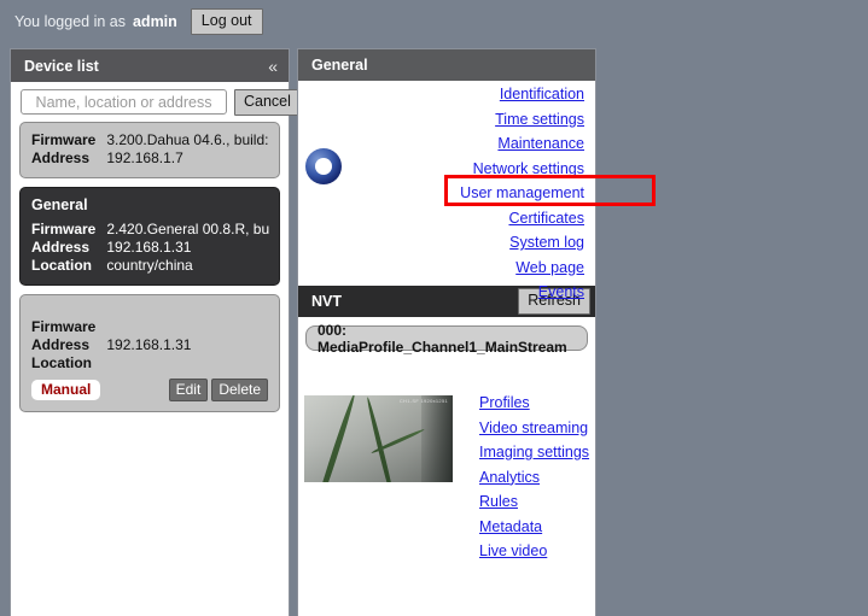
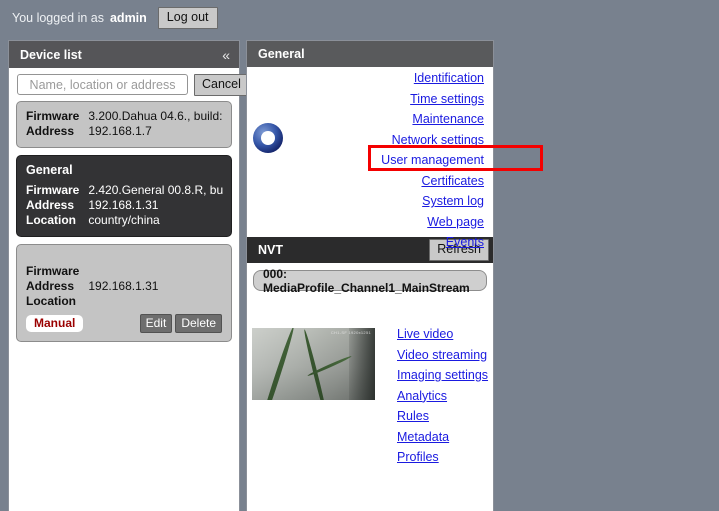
  You logged in as
  admin
  Log out
  Device list
  «
  Name, location or address
  Cancel
  Firmware	3.200.Dahua 04.6., build:
  Address	192.168.1.7
  General
  Firmware	2.420.General 00.8.R, bu
  Address	192.168.1.31
  Location	country/china
  Firmware
  Address	192.168.1.31
  Location
  Manual
  Edit
  Delete
  General
  Identification
  Time settings
  Maintenance
  Network settings
  User management
  Certificates
  System log
  Web page
  Events
  NVT
  Refresh
  000: MediaProfile_Channel1_MainStream
- Profiles
+ Live video
  Video streaming
  Imaging settings
  Analytics
  Rules
  Metadata
- Live video
+ Profiles
